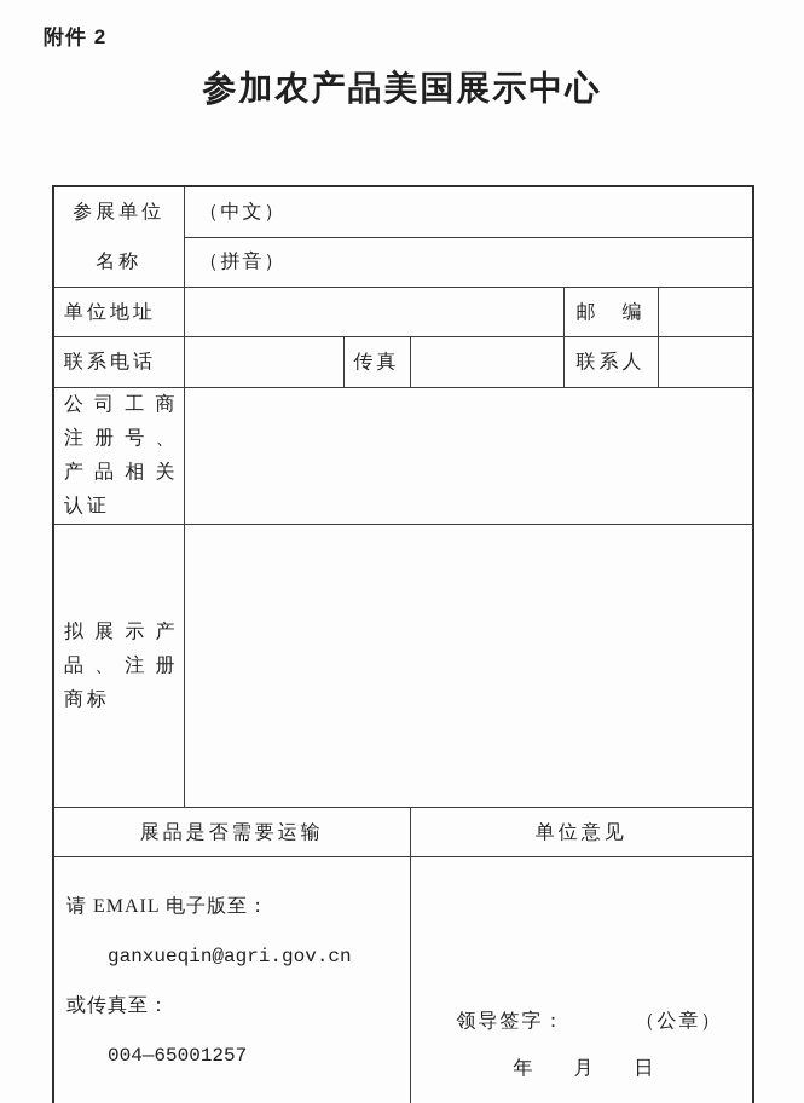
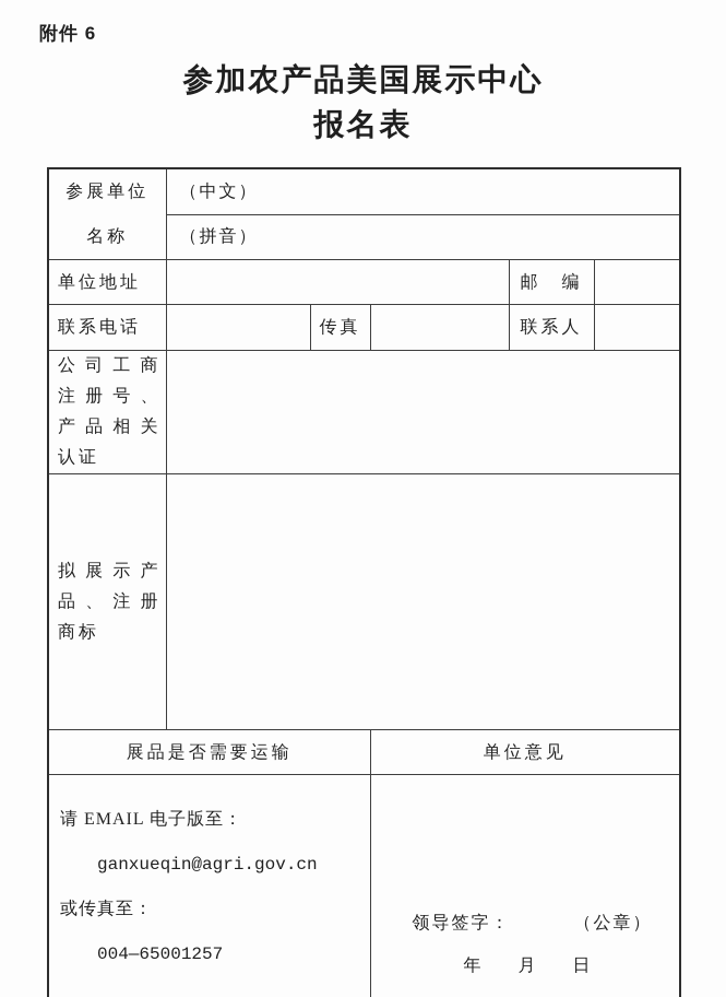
- 附件 2
+ 附件 6
  参加农产品美国展示中心
+ 报名表
  参展单位 名称	（中文）
  （拼音）
  单位地址		邮 编
  联系电话		传真		联系人
  公司工商注册号、产品相关认证
  拟展示产品、注册商标
  展品是否需要运输	单位意见
  请 EMAIL 电子版至： ganxueqin@agri.gov.cn 或传真至： 004—65001257	领导签字： （公章） 年 月 日
